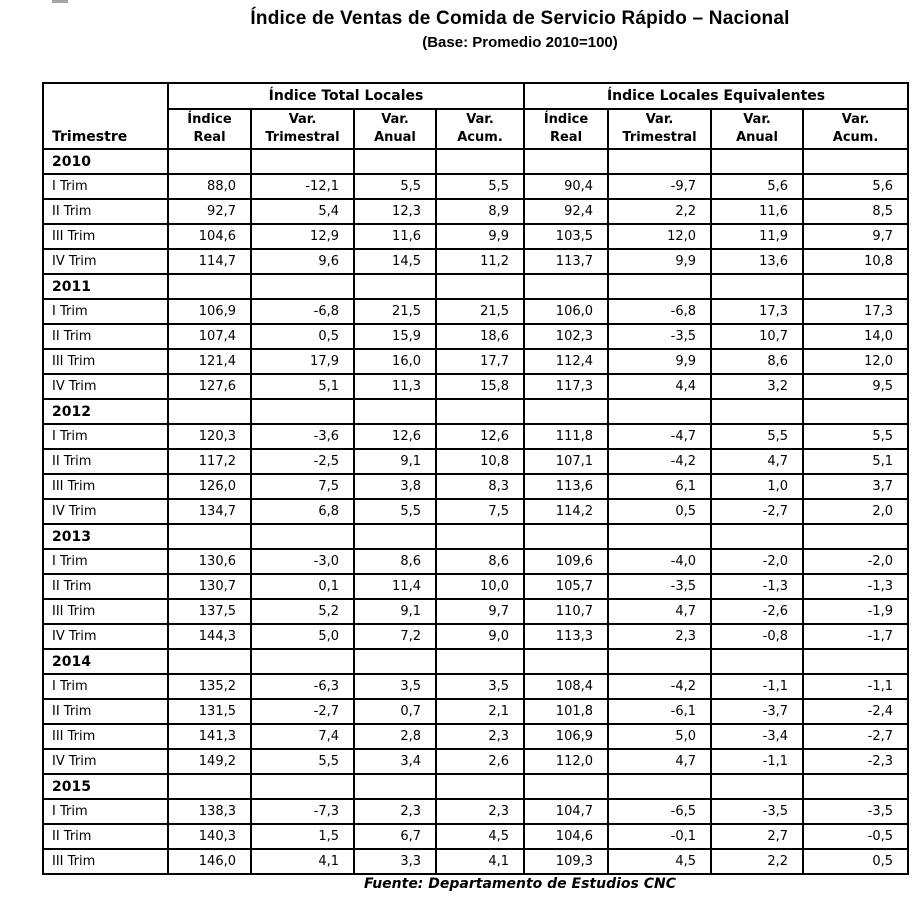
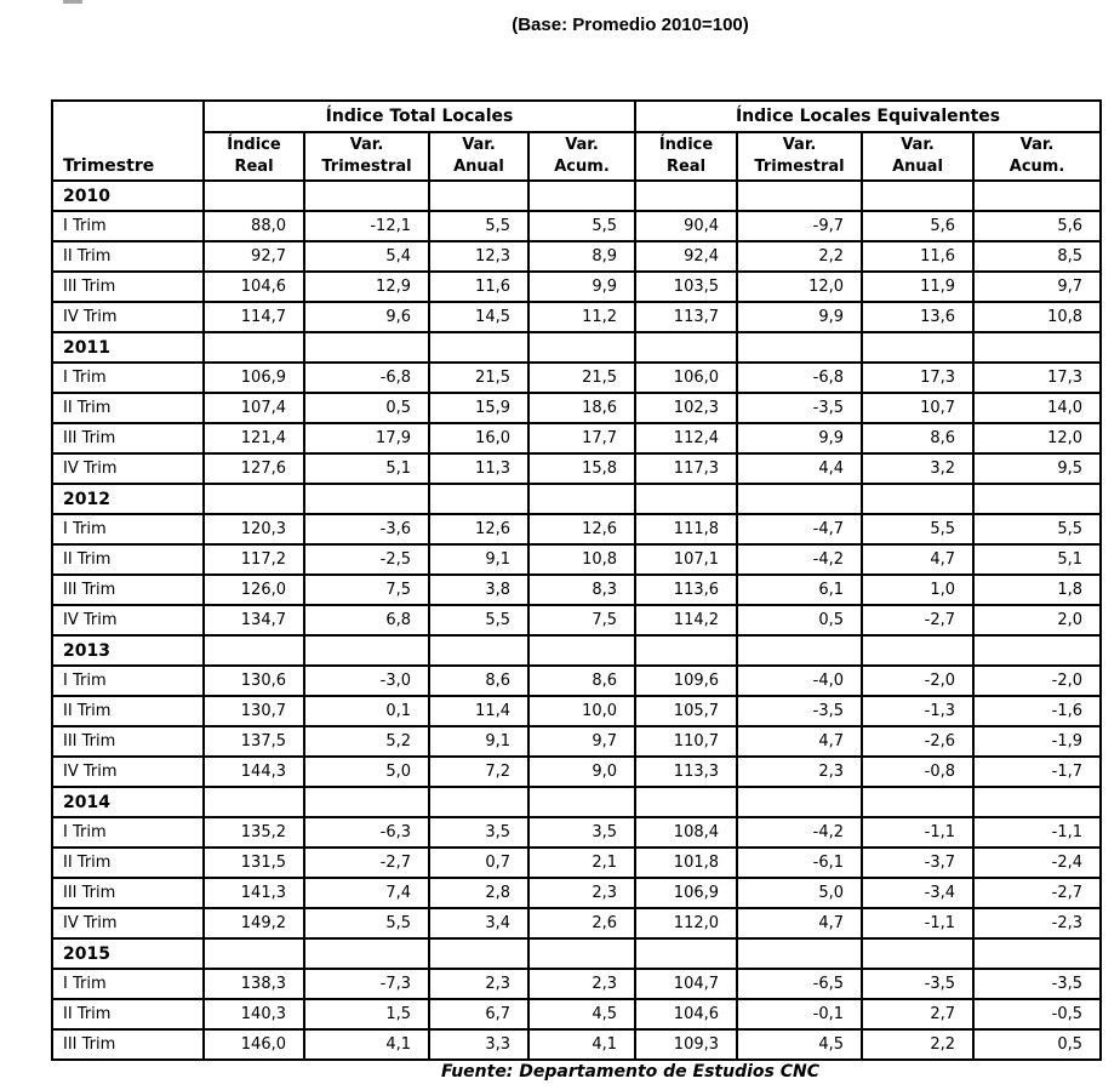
- Índice de Ventas de Comida de Servicio Rápido – Nacional
  (Base: Promedio 2010=100)
  Trimestre	Índice Total Locales	Índice Locales Equivalentes
  Índice Real	Var. Trimestral	Var. Anual	Var. Acum.	Índice Real	Var. Trimestral	Var. Anual	Var. Acum.
  2010
  I Trim	88,0	-12,1	5,5	5,5	90,4	-9,7	5,6	5,6
  II Trim	92,7	5,4	12,3	8,9	92,4	2,2	11,6	8,5
  III Trim	104,6	12,9	11,6	9,9	103,5	12,0	11,9	9,7
  IV Trim	114,7	9,6	14,5	11,2	113,7	9,9	13,6	10,8
  2011
  I Trim	106,9	-6,8	21,5	21,5	106,0	-6,8	17,3	17,3
  II Trim	107,4	0,5	15,9	18,6	102,3	-3,5	10,7	14,0
  III Trim	121,4	17,9	16,0	17,7	112,4	9,9	8,6	12,0
  IV Trim	127,6	5,1	11,3	15,8	117,3	4,4	3,2	9,5
  2012
  I Trim	120,3	-3,6	12,6	12,6	111,8	-4,7	5,5	5,5
  II Trim	117,2	-2,5	9,1	10,8	107,1	-4,2	4,7	5,1
- III Trim	126,0	7,5	3,8	8,3	113,6	6,1	1,0	3,7
+ III Trim	126,0	7,5	3,8	8,3	113,6	6,1	1,0	1,8
  IV Trim	134,7	6,8	5,5	7,5	114,2	0,5	-2,7	2,0
  2013
  I Trim	130,6	-3,0	8,6	8,6	109,6	-4,0	-2,0	-2,0
- II Trim	130,7	0,1	11,4	10,0	105,7	-3,5	-1,3	-1,3
+ II Trim	130,7	0,1	11,4	10,0	105,7	-3,5	-1,3	-1,6
  III Trim	137,5	5,2	9,1	9,7	110,7	4,7	-2,6	-1,9
  IV Trim	144,3	5,0	7,2	9,0	113,3	2,3	-0,8	-1,7
  2014
  I Trim	135,2	-6,3	3,5	3,5	108,4	-4,2	-1,1	-1,1
  II Trim	131,5	-2,7	0,7	2,1	101,8	-6,1	-3,7	-2,4
  III Trim	141,3	7,4	2,8	2,3	106,9	5,0	-3,4	-2,7
  IV Trim	149,2	5,5	3,4	2,6	112,0	4,7	-1,1	-2,3
  2015
  I Trim	138,3	-7,3	2,3	2,3	104,7	-6,5	-3,5	-3,5
  II Trim	140,3	1,5	6,7	4,5	104,6	-0,1	2,7	-0,5
  III Trim	146,0	4,1	3,3	4,1	109,3	4,5	2,2	0,5
  Fuente: Departamento de Estudios CNC
